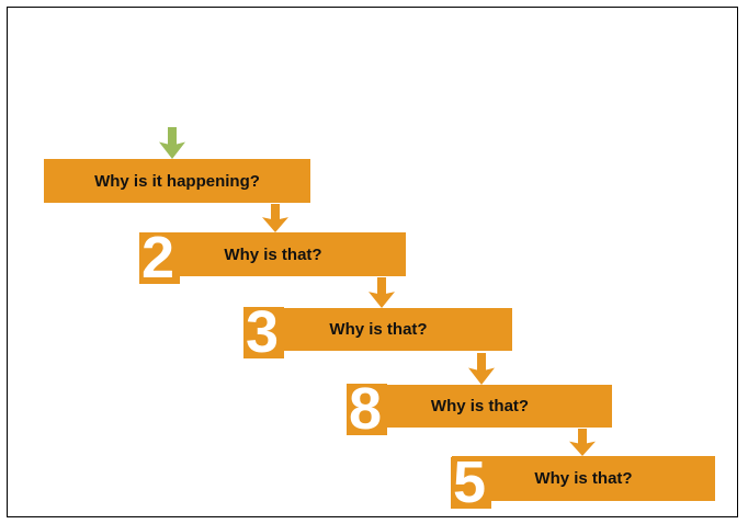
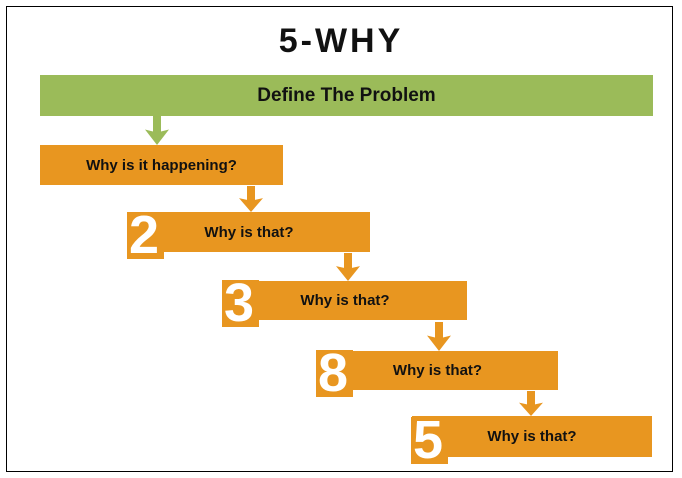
+ 5-WHY
+ Define The Problem
  Why is it happening?
  2
  Why is that?
  3
  Why is that?
  8
  Why is that?
  5
  Why is that?
